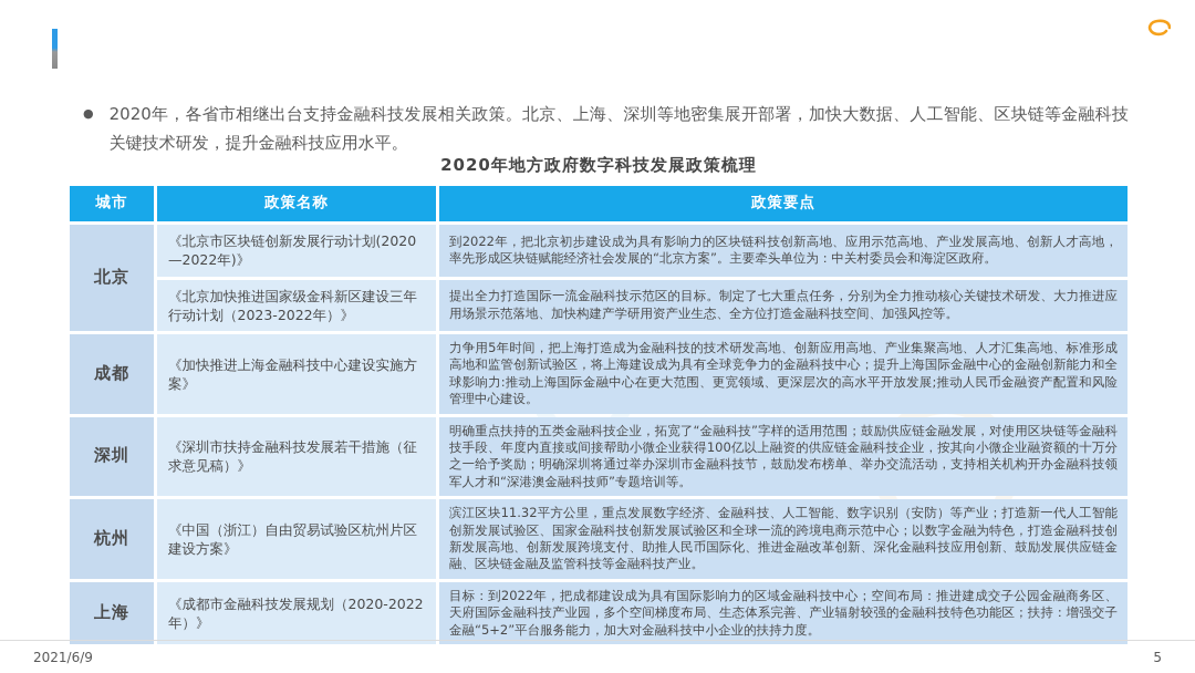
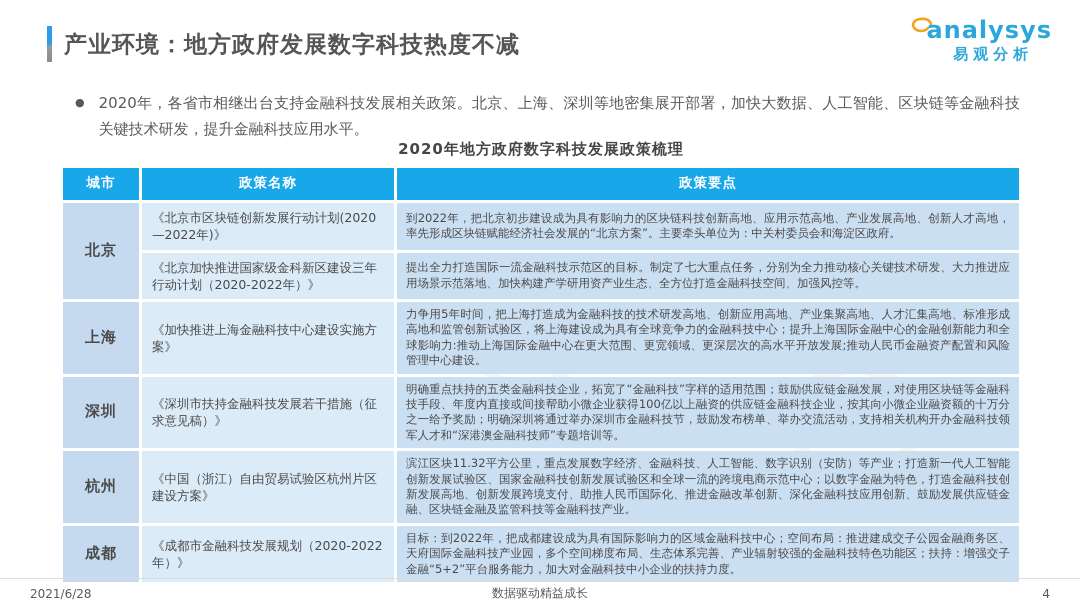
+ 产业环境：地方政府发展数字科技热度不减
+ analysys
+ 易观分析
  ●
  2020年，各省市相继出台支持金融科技发展相关政策。北京、上海、深圳等地密集展开部署，加快大数据、人工智能、区块链等金融科技关键技术研发，提升金融科技应用水平。
  2020年地方政府数字科技发展政策梳理
  城市	政策名称	政策要点
  北京	《北京市区块链创新发展行动计划(2020—2022年)》	到2022年，把北京初步建设成为具有影响力的区块链科技创新高地、应用示范高地、产业发展高地、创新人才高地，率先形成区块链赋能经济社会发展的“北京方案”。主要牵头单位为：中关村委员会和海淀区政府。
- 《北京加快推进国家级金科新区建设三年行动计划（2023-2022年）》	提出全力打造国际一流金融科技示范区的目标。制定了七大重点任务，分别为全力推动核心关键技术研发、大力推进应用场景示范落地、加快构建产学研用资产业生态、全方位打造金融科技空间、加强风控等。
+ 《北京加快推进国家级金科新区建设三年行动计划（2020-2022年）》	提出全力打造国际一流金融科技示范区的目标。制定了七大重点任务，分别为全力推动核心关键技术研发、大力推进应用场景示范落地、加快构建产学研用资产业生态、全方位打造金融科技空间、加强风控等。
- 成都	《加快推进上海金融科技中心建设实施方案》	力争用5年时间，把上海打造成为金融科技的技术研发高地、创新应用高地、产业集聚高地、人才汇集高地、标准形成高地和监管创新试验区，将上海建设成为具有全球竞争力的金融科技中心；提升上海国际金融中心的金融创新能力和全球影响力:推动上海国际金融中心在更大范围、更宽领域、更深层次的高水平开放发展;推动人民币金融资产配置和风险管理中心建设。
+ 上海	《加快推进上海金融科技中心建设实施方案》	力争用5年时间，把上海打造成为金融科技的技术研发高地、创新应用高地、产业集聚高地、人才汇集高地、标准形成高地和监管创新试验区，将上海建设成为具有全球竞争力的金融科技中心；提升上海国际金融中心的金融创新能力和全球影响力:推动上海国际金融中心在更大范围、更宽领域、更深层次的高水平开放发展;推动人民币金融资产配置和风险管理中心建设。
  深圳	《深圳市扶持金融科技发展若干措施（征求意见稿）》	明确重点扶持的五类金融科技企业，拓宽了“金融科技”字样的适用范围；鼓励供应链金融发展，对使用区块链等金融科技手段、年度内直接或间接帮助小微企业获得100亿以上融资的供应链金融科技企业，按其向小微企业融资额的十万分之一给予奖励；明确深圳将通过举办深圳市金融科技节，鼓励发布榜单、举办交流活动，支持相关机构开办金融科技领军人才和“深港澳金融科技师”专题培训等。
  杭州	《中国（浙江）自由贸易试验区杭州片区建设方案》	滨江区块11.32平方公里，重点发展数字经济、金融科技、人工智能、数字识别（安防）等产业；打造新一代人工智能创新发展试验区、国家金融科技创新发展试验区和全球一流的跨境电商示范中心；以数字金融为特色，打造金融科技创新发展高地、创新发展跨境支付、助推人民币国际化、推进金融改革创新、深化金融科技应用创新、鼓励发展供应链金融、区块链金融及监管科技等金融科技产业。
- 上海	《成都市金融科技发展规划（2020-2022年）》	目标：到2022年，把成都建设成为具有国际影响力的区域金融科技中心；空间布局：推进建成交子公园金融商务区、天府国际金融科技产业园，多个空间梯度布局、生态体系完善、产业辐射较强的金融科技特色功能区；扶持：增强交子金融“5+2”平台服务能力，加大对金融科技中小企业的扶持力度。
+ 成都	《成都市金融科技发展规划（2020-2022年）》	目标：到2022年，把成都建设成为具有国际影响力的区域金融科技中心；空间布局：推进建成交子公园金融商务区、天府国际金融科技产业园，多个空间梯度布局、生态体系完善、产业辐射较强的金融科技特色功能区；扶持：增强交子金融“5+2”平台服务能力，加大对金融科技中小企业的扶持力度。
- 2021/6/9
+ 2021/6/28
+ 数据驱动精益成长
- 5
+ 4
